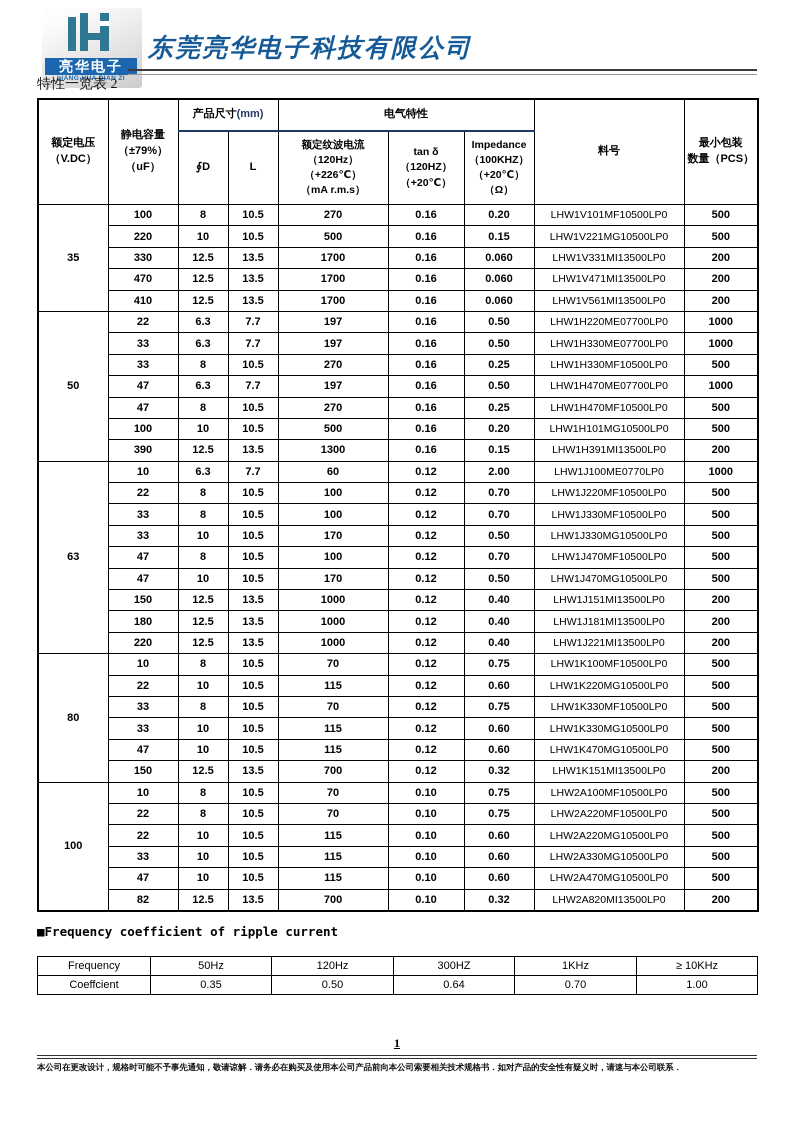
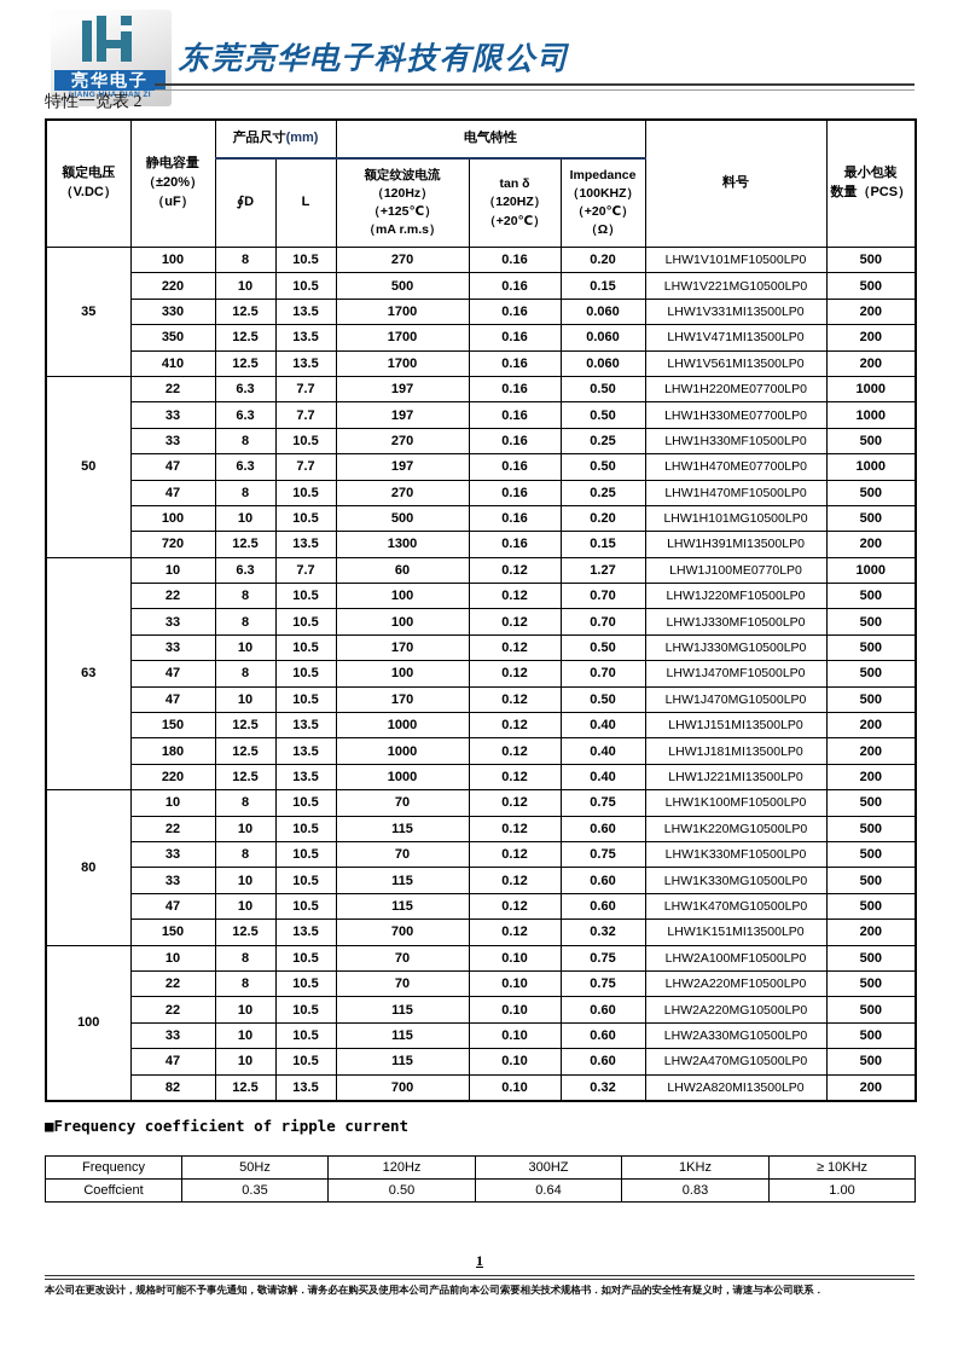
  亮华电子
  东莞亮华电子科技有限公司
  特性一览表 2
- 额定电压 （V.DC）	静电容量 （±79%） （uF）	产品尺寸(mm)	电气特性	料号	最小包装 数量（PCS）
+ 额定电压 （V.DC）	静电容量 （±20%） （uF）	产品尺寸(mm)	电气特性	料号	最小包装 数量（PCS）
- ∮D	L	额定纹波电流 （120Hz） （+226℃） （mA r.m.s）	tan δ （120HZ） （+20℃）	Impedance （100KHZ） （+20℃） （Ω）
+ ∮D	L	额定纹波电流 （120Hz） （+125℃） （mA r.m.s）	tan δ （120HZ） （+20℃）	Impedance （100KHZ） （+20℃） （Ω）
  35	100	8	10.5	270	0.16	0.20	LHW1V101MF10500LP0	500
  220	10	10.5	500	0.16	0.15	LHW1V221MG10500LP0	500
  330	12.5	13.5	1700	0.16	0.060	LHW1V331MI13500LP0	200
- 470	12.5	13.5	1700	0.16	0.060	LHW1V471MI13500LP0	200
+ 350	12.5	13.5	1700	0.16	0.060	LHW1V471MI13500LP0	200
  410	12.5	13.5	1700	0.16	0.060	LHW1V561MI13500LP0	200
  50	22	6.3	7.7	197	0.16	0.50	LHW1H220ME07700LP0	1000
  33	6.3	7.7	197	0.16	0.50	LHW1H330ME07700LP0	1000
  33	8	10.5	270	0.16	0.25	LHW1H330MF10500LP0	500
  47	6.3	7.7	197	0.16	0.50	LHW1H470ME07700LP0	1000
  47	8	10.5	270	0.16	0.25	LHW1H470MF10500LP0	500
  100	10	10.5	500	0.16	0.20	LHW1H101MG10500LP0	500
- 390	12.5	13.5	1300	0.16	0.15	LHW1H391MI13500LP0	200
+ 720	12.5	13.5	1300	0.16	0.15	LHW1H391MI13500LP0	200
- 63	10	6.3	7.7	60	0.12	2.00	LHW1J100ME0770LP0	1000
+ 63	10	6.3	7.7	60	0.12	1.27	LHW1J100ME0770LP0	1000
  22	8	10.5	100	0.12	0.70	LHW1J220MF10500LP0	500
  33	8	10.5	100	0.12	0.70	LHW1J330MF10500LP0	500
  33	10	10.5	170	0.12	0.50	LHW1J330MG10500LP0	500
  47	8	10.5	100	0.12	0.70	LHW1J470MF10500LP0	500
  47	10	10.5	170	0.12	0.50	LHW1J470MG10500LP0	500
  150	12.5	13.5	1000	0.12	0.40	LHW1J151MI13500LP0	200
  180	12.5	13.5	1000	0.12	0.40	LHW1J181MI13500LP0	200
  220	12.5	13.5	1000	0.12	0.40	LHW1J221MI13500LP0	200
  80	10	8	10.5	70	0.12	0.75	LHW1K100MF10500LP0	500
  22	10	10.5	115	0.12	0.60	LHW1K220MG10500LP0	500
  33	8	10.5	70	0.12	0.75	LHW1K330MF10500LP0	500
  33	10	10.5	115	0.12	0.60	LHW1K330MG10500LP0	500
  47	10	10.5	115	0.12	0.60	LHW1K470MG10500LP0	500
  150	12.5	13.5	700	0.12	0.32	LHW1K151MI13500LP0	200
  100	10	8	10.5	70	0.10	0.75	LHW2A100MF10500LP0	500
  22	8	10.5	70	0.10	0.75	LHW2A220MF10500LP0	500
  22	10	10.5	115	0.10	0.60	LHW2A220MG10500LP0	500
  33	10	10.5	115	0.10	0.60	LHW2A330MG10500LP0	500
  47	10	10.5	115	0.10	0.60	LHW2A470MG10500LP0	500
  82	12.5	13.5	700	0.10	0.32	LHW2A820MI13500LP0	200
  ■Frequency coefficient of ripple current
  Frequency	50Hz	120Hz	300HZ	1KHz	≥ 10KHz
- Coeffcient	0.35	0.50	0.64	0.70	1.00
+ Coeffcient	0.35	0.50	0.64	0.83	1.00
  1
  本公司在更改设计，规格时可能不予事先通知，敬请谅解．请务必在购买及使用本公司产品前向本公司索要相关技术规格书．如对产品的安全性有疑义时，请速与本公司联系．
